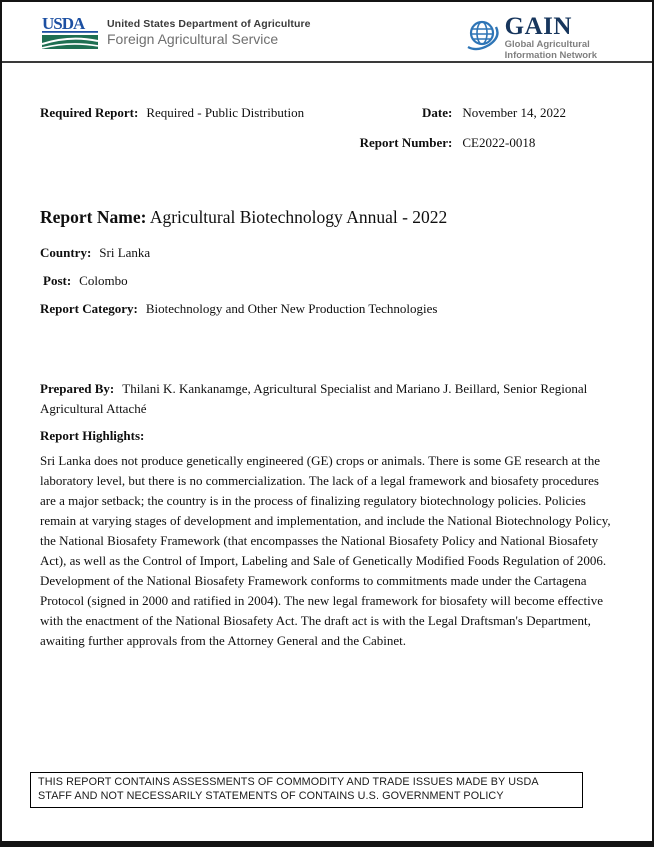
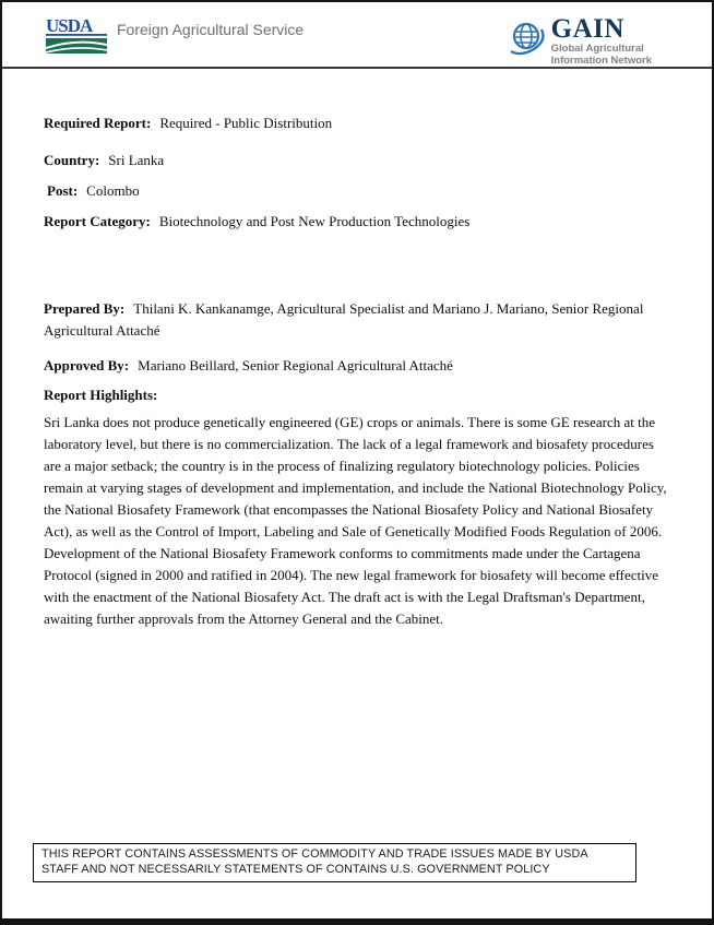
  USDA
- United States Department of Agriculture
  Foreign Agricultural Service
  GAIN
  Global Agricultural
  Information Network
  Required Report: Required - Public Distribution
- Date:
- November 14, 2022
- Report Number:
- CE2022-0018
- Report Name: Agricultural Biotechnology Annual - 2022
  Country: Sri Lanka
  Post: Colombo
- Report Category: Biotechnology and Other New Production Technologies
+ Report Category: Biotechnology and Post New Production Technologies
- Prepared By: Thilani K. Kankanamge, Agricultural Specialist and Mariano J. Beillard, Senior Regional Agricultural Attaché
+ Prepared By: Thilani K. Kankanamge, Agricultural Specialist and Mariano J. Mariano, Senior Regional Agricultural Attaché
+ Approved By: Mariano Beillard, Senior Regional Agricultural Attaché
  Report Highlights:
  Sri Lanka does not produce genetically engineered (GE) crops or animals. There is some GE research at the laboratory level, but there is no commercialization. The lack of a legal framework and biosafety procedures are a major setback; the country is in the process of finalizing regulatory biotechnology policies. Policies remain at varying stages of development and implementation, and include the National Biotechnology Policy, the National Biosafety Framework (that encompasses the National Biosafety Policy and National Biosafety Act), as well as the Control of Import, Labeling and Sale of Genetically Modified Foods Regulation of 2006. Development of the National Biosafety Framework conforms to commitments made under the Cartagena Protocol (signed in 2000 and ratified in 2004). The new legal framework for biosafety will become effective with the enactment of the National Biosafety Act. The draft act is with the Legal Draftsman's Department, awaiting further approvals from the Attorney General and the Cabinet.
  THIS REPORT CONTAINS ASSESSMENTS OF COMMODITY AND TRADE ISSUES MADE BY USDA STAFF AND NOT NECESSARILY STATEMENTS OF CONTAINS U.S. GOVERNMENT POLICY
